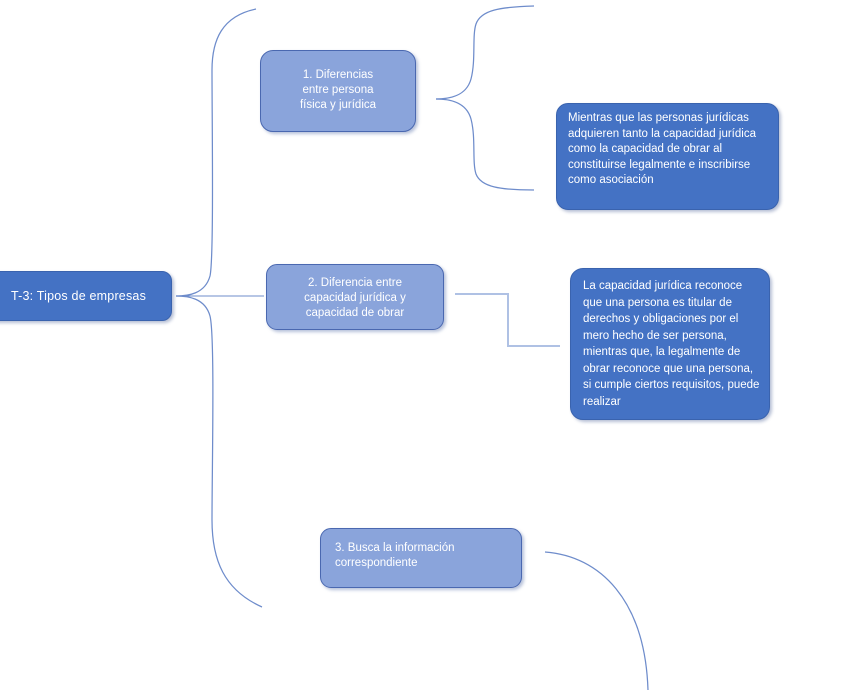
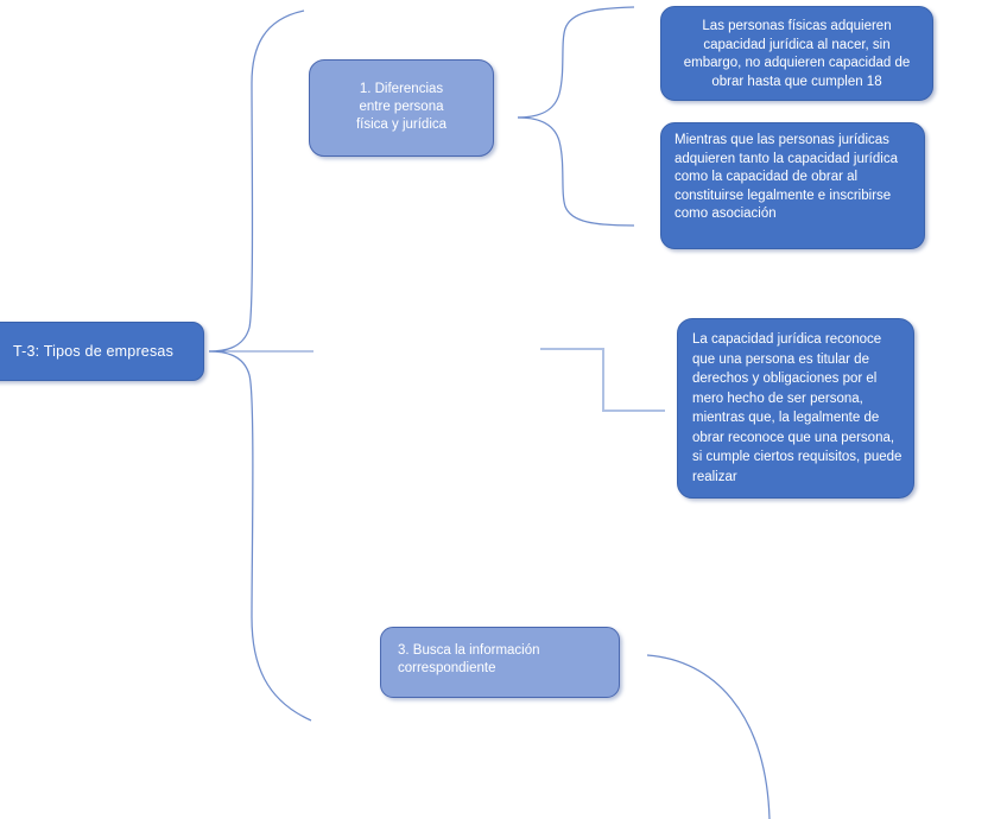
  T-3: Tipos de empresas
  1. Diferencias
  entre persona
  física y jurídica
+ Las personas físicas adquieren capacidad jurídica al nacer, sin embargo, no adquieren capacidad de obrar hasta que cumplen 18
  Mientras que las personas jurídicas adquieren tanto la capacidad jurídica como la capacidad de obrar al constituirse legalmente e inscribirse como asociación
- 2. Diferencia entre
- capacidad jurídica y
- capacidad de obrar
  La capacidad jurídica reconoce que una persona es titular de derechos y obligaciones por el mero hecho de ser persona, mientras que, la legalmente de obrar reconoce que una persona, si cumple ciertos requisitos, puede realizar
  3. Busca la información
  correspondiente
